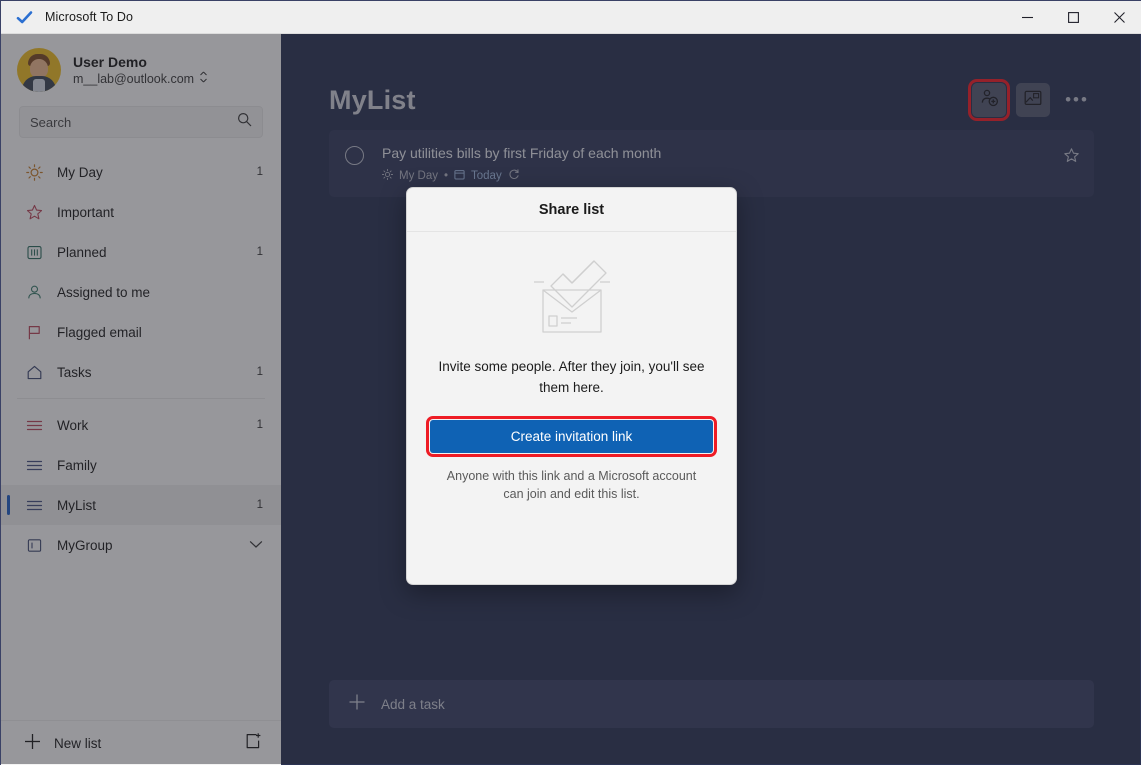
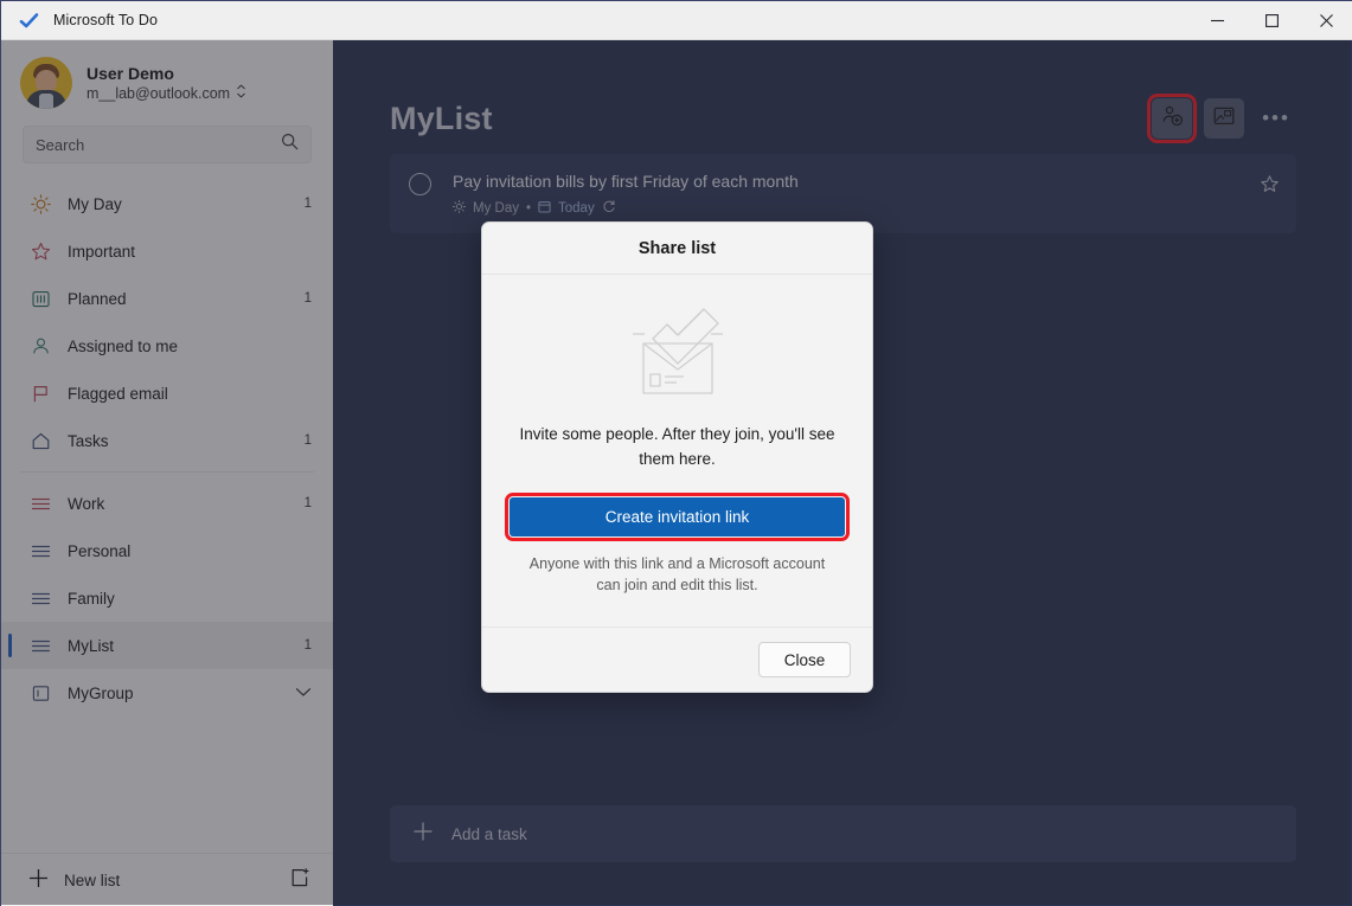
  Microsoft To Do
  User Demo
  m__lab@outlook.com
  Search
  My Day
  1
  Important
  Planned
  1
  Assigned to me
  Flagged email
  Tasks
  1
  Work
  1
+ Personal
  Family
  MyList
  1
  MyGroup
  New list
  MyList
  •••
- Pay utilities bills by first Friday of each month
+ Pay invitation bills by first Friday of each month
  My Day
  •
  Today
  Add a task
  Share list
  Invite some people. After they join, you'll see them here.
  Create invitation link
  Anyone with this link and a Microsoft account can join and edit this list.
+ Close
